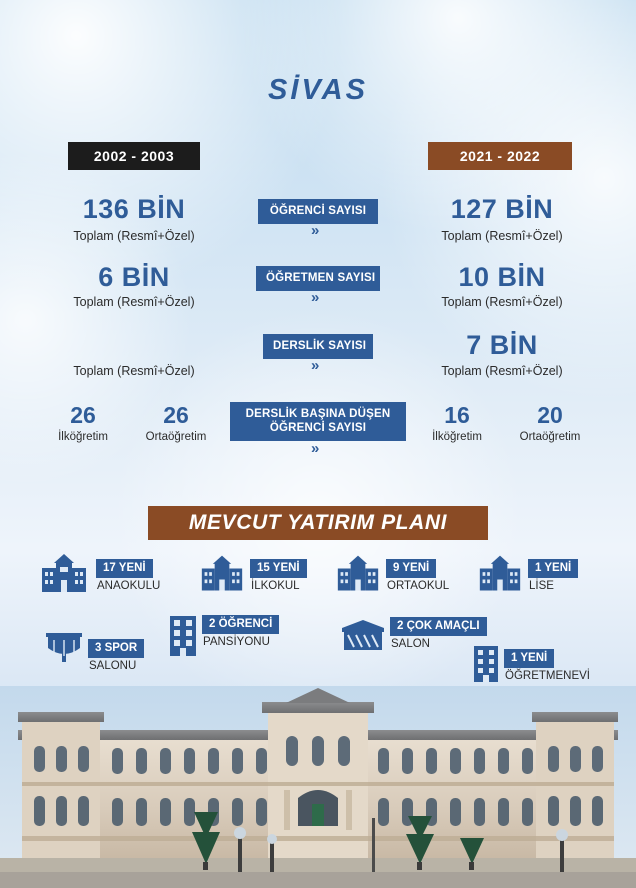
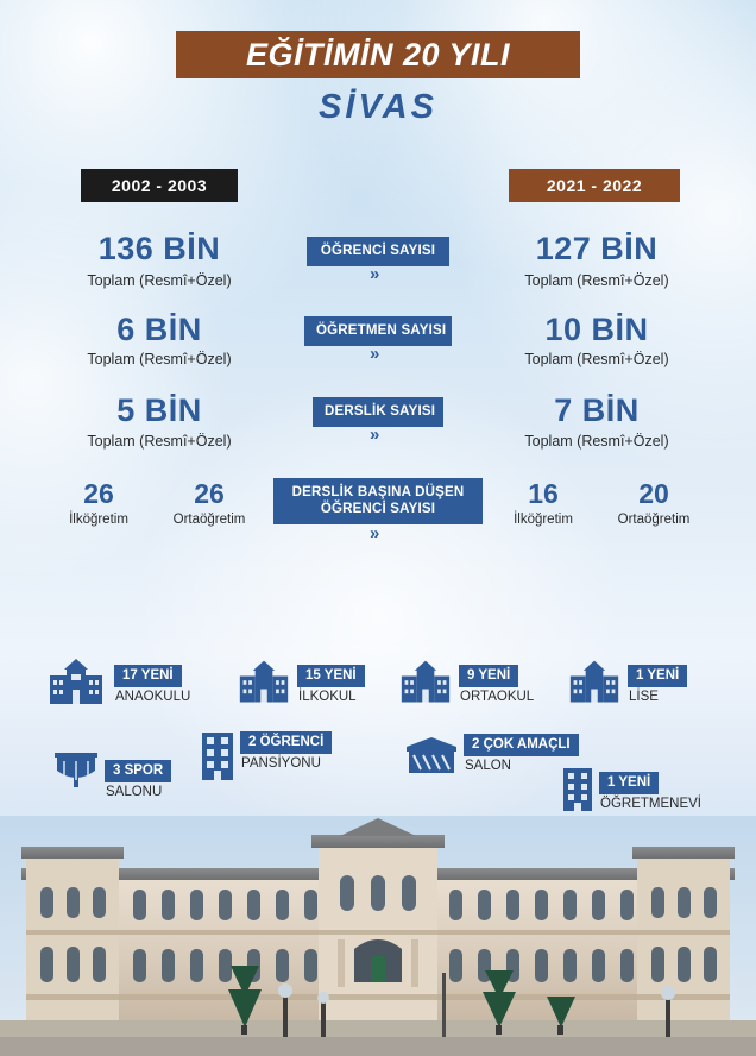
+ EĞİTİMİN 20 YILI
  SİVAS
  2002 - 2003
  2021 - 2022
  ÖĞRENCİ SAYISI
  »
  136 BİN
  Toplam (Resmî+Özel)
  127 BİN
  Toplam (Resmî+Özel)
  ÖĞRETMEN SAYISI
  »
  6 BİN
  Toplam (Resmî+Özel)
  10 BİN
  Toplam (Resmî+Özel)
  DERSLİK SAYISI
  »
+ 5 BİN
  Toplam (Resmî+Özel)
  7 BİN
  Toplam (Resmî+Özel)
  DERSLİK BAŞINA DÜŞEN
  ÖĞRENCİ SAYISI
  »
  26
  İlköğretim
  26
  Ortaöğretim
  16
  İlköğretim
  20
  Ortaöğretim
- MEVCUT YATIRIM PLANI
  17 YENİ
  ANAOKULU
  15 YENİ
  İLKOKUL
  9 YENİ
  ORTAOKUL
  1 YENİ
  LİSE
  3 SPOR
  SALONU
  2 ÖĞRENCİ
  PANSİYONU
  2 ÇOK AMAÇLI
  SALON
  1 YENİ
  ÖĞRETMENEVİ
